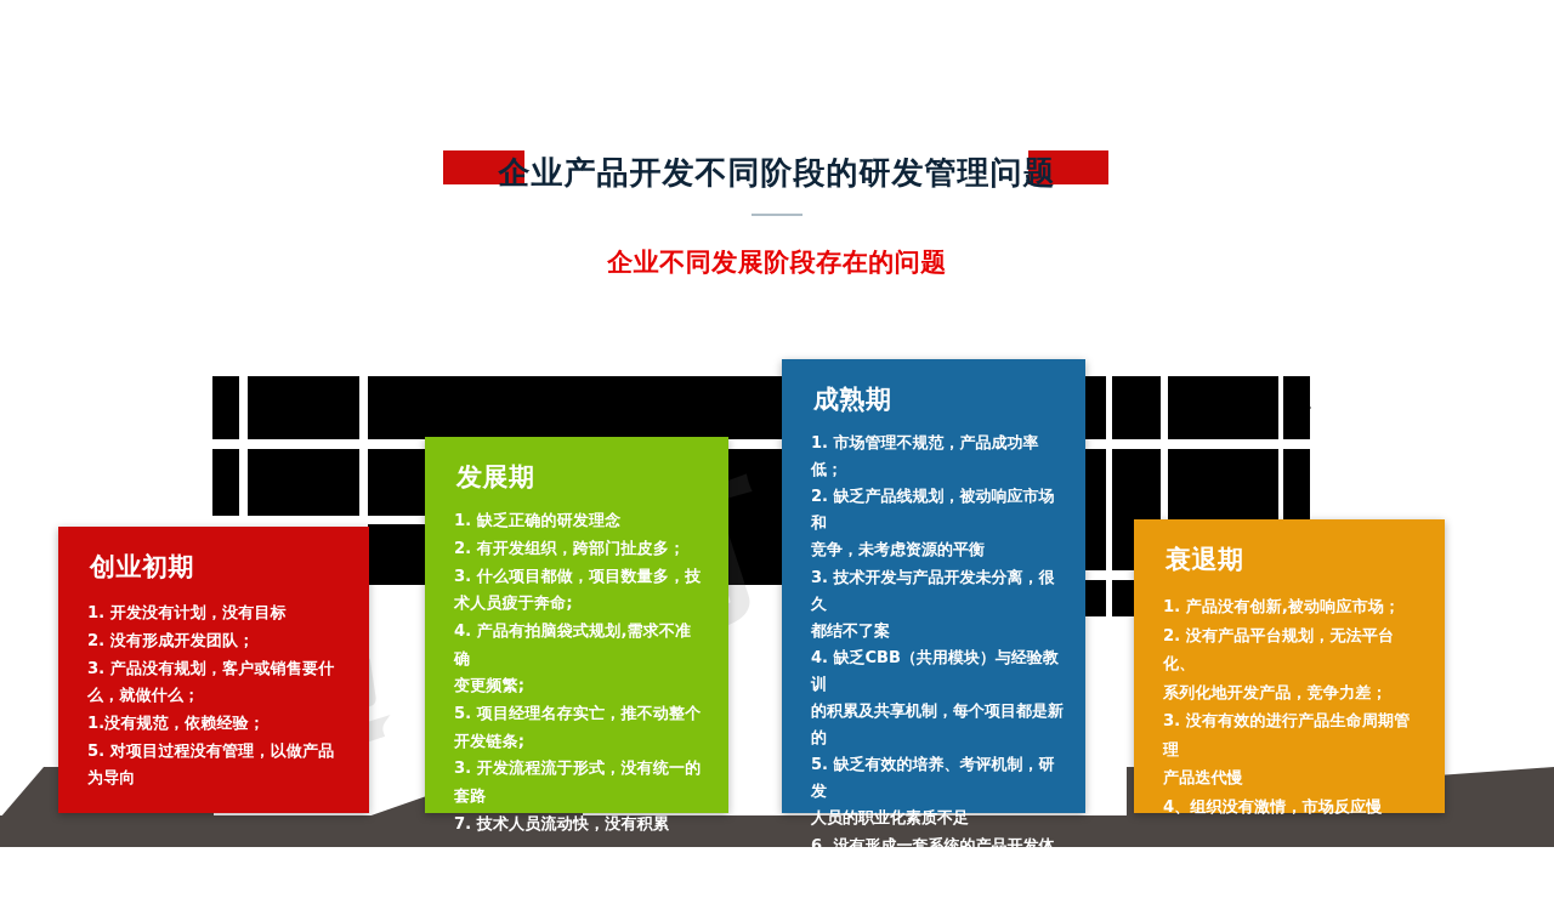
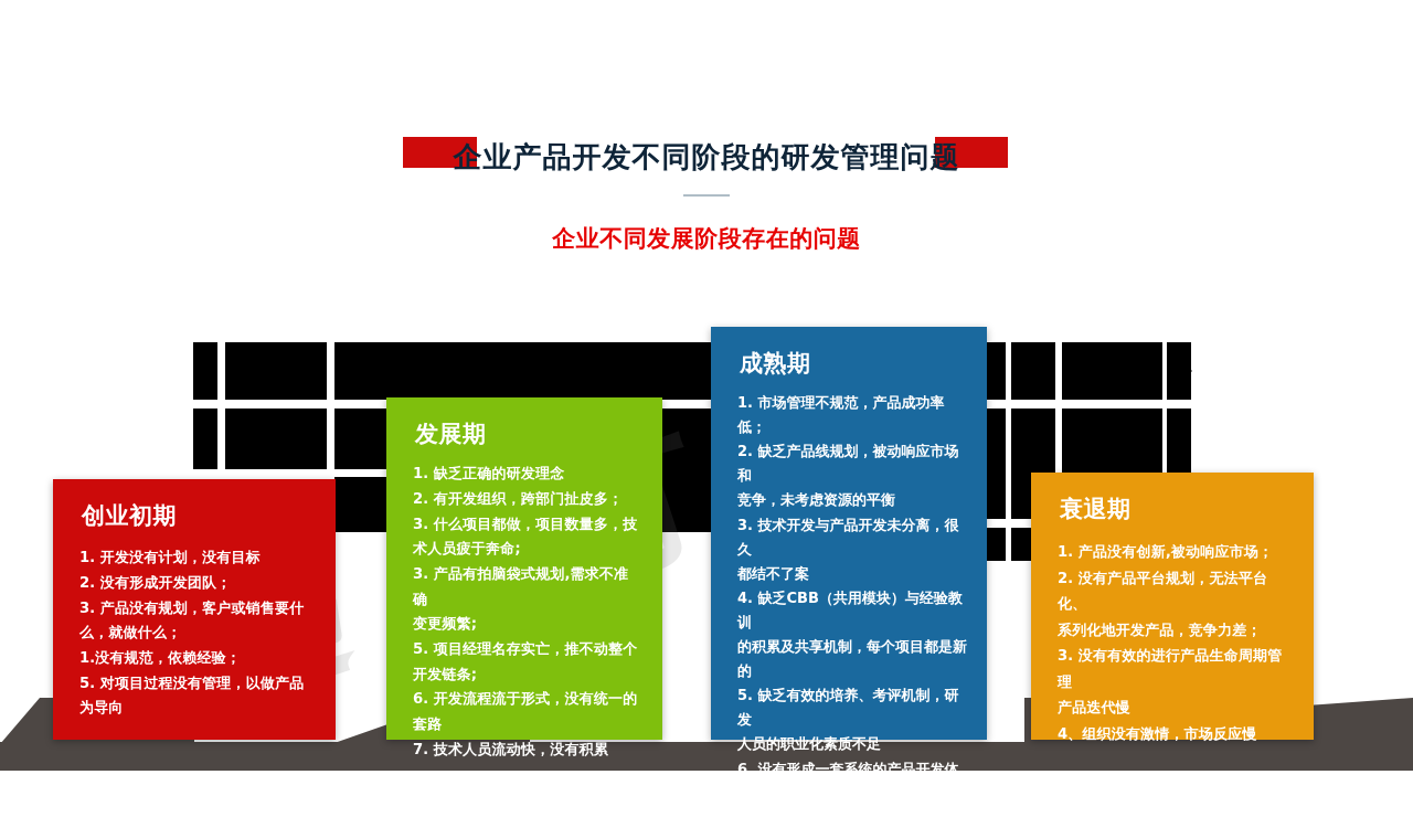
  企业产品开发不同阶段的研发管理问题
  企业不同发展阶段存在的问题
  创业初期
  1. 开发没有计划，没有目标
  2. 没有形成开发团队；
  3. 产品没有规划，客户或销售要什
  么，就做什么；
  1.没有规范，依赖经验；
  5. 对项目过程没有管理，以做产品
  为导向
  发展期
  1. 缺乏正确的研发理念
  2. 有开发组织，跨部门扯皮多；
  3. 什么项目都做，项目数量多，技
  术人员疲于奔命;
- 4. 产品有拍脑袋式规划,需求不准确
+ 3. 产品有拍脑袋式规划,需求不准确
  变更频繁;
  5. 项目经理名存实亡，推不动整个
  开发链条;
- 3. 开发流程流于形式，没有统一的
+ 6. 开发流程流于形式，没有统一的
  套路
  7. 技术人员流动快，没有积累
  成熟期
  1. 市场管理不规范，产品成功率低；
  2. 缺乏产品线规划，被动响应市场和
  竞争，未考虑资源的平衡
  3. 技术开发与产品开发未分离，很久
  都结不了案
  4. 缺乏CBB（共用模块）与经验教训
  的积累及共享机制，每个项目都是新的
  5. 缺乏有效的培养、考评机制，研发
  人员的职业化素质不足
  6. 没有形成一套系统的产品开发体
  衰退期
  1. 产品没有创新,被动响应市场；
  2. 没有产品平台规划，无法平台化、
  系列化地开发产品，竞争力差；
  3. 没有有效的进行产品生命周期管理
  产品迭代慢
  4、组织没有激情，市场反应慢
